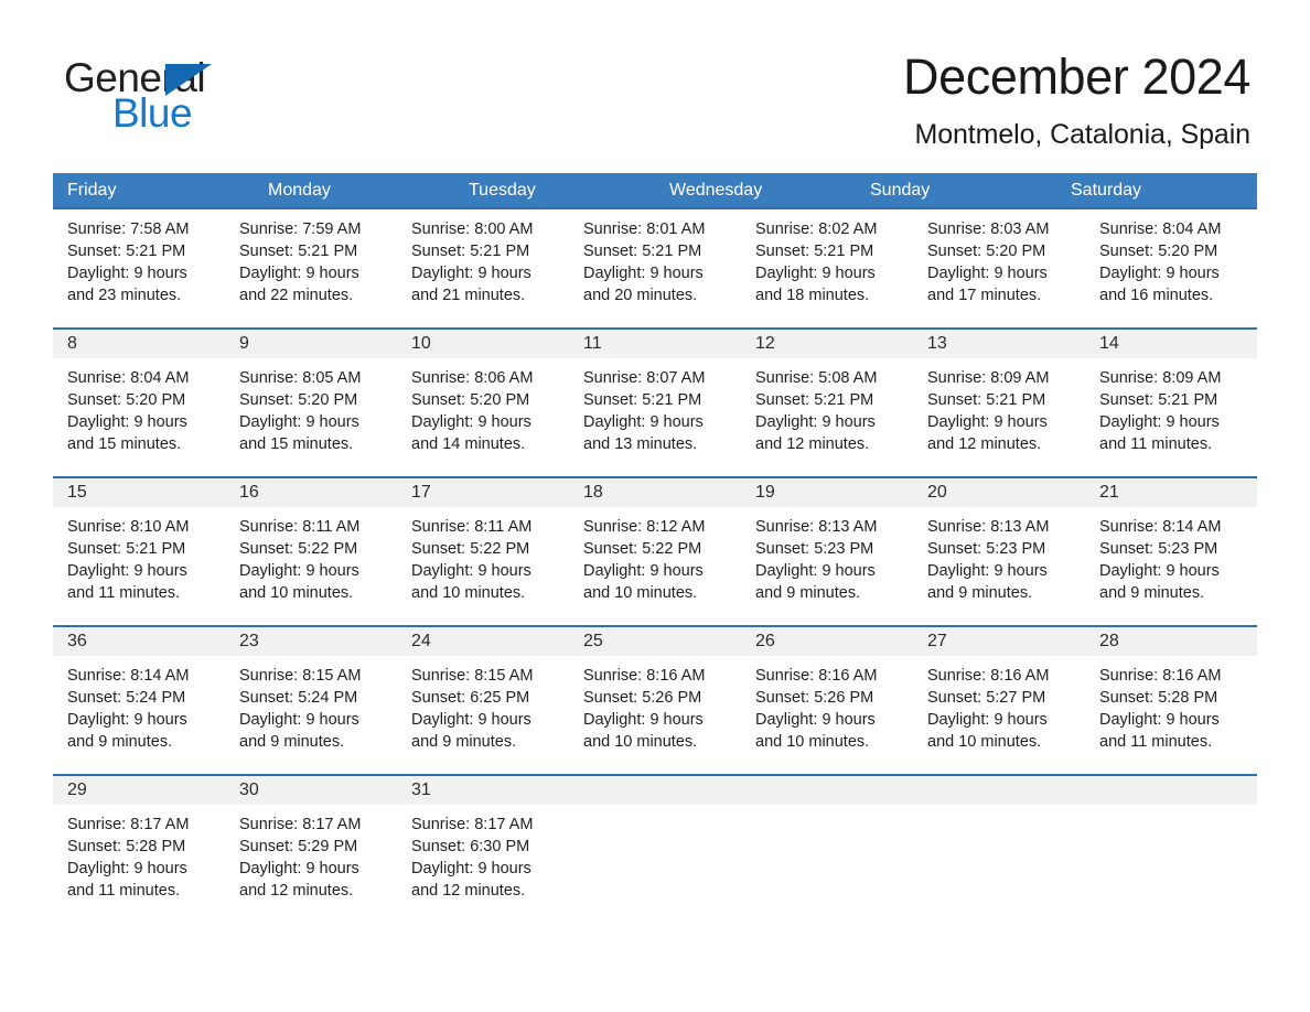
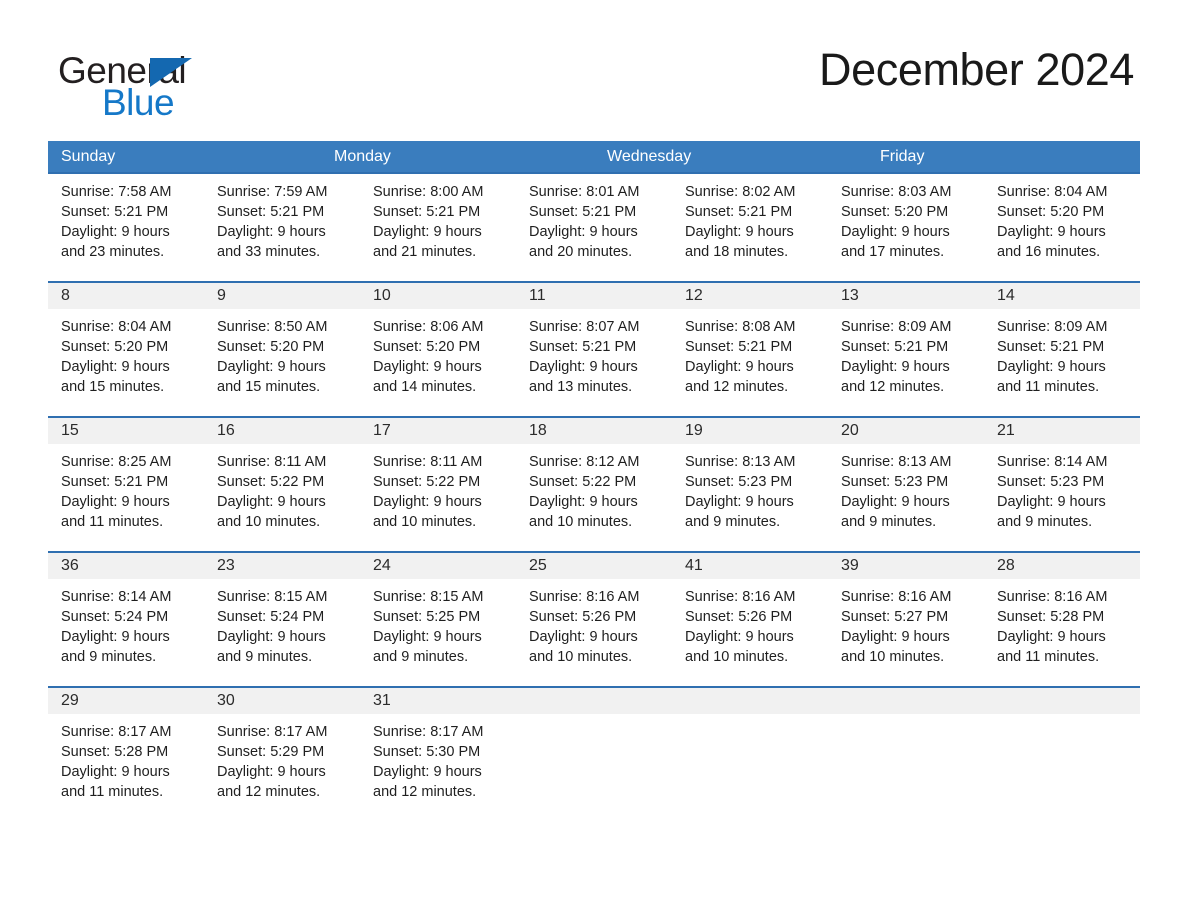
  General
  Blue
  December 2024
- Montmelo, Catalonia, Spain
- Friday
+ Sunday
  Monday
- Tuesday
  Wednesday
- Sunday
+ Friday
- Saturday
  Sunrise: 7:58 AM
  Sunset: 5:21 PM
  Daylight: 9 hours
  and 23 minutes.
  Sunrise: 7:59 AM
  Sunset: 5:21 PM
  Daylight: 9 hours
- and 22 minutes.
+ and 33 minutes.
  Sunrise: 8:00 AM
  Sunset: 5:21 PM
  Daylight: 9 hours
  and 21 minutes.
  Sunrise: 8:01 AM
  Sunset: 5:21 PM
  Daylight: 9 hours
  and 20 minutes.
  Sunrise: 8:02 AM
  Sunset: 5:21 PM
  Daylight: 9 hours
  and 18 minutes.
  Sunrise: 8:03 AM
  Sunset: 5:20 PM
  Daylight: 9 hours
  and 17 minutes.
  Sunrise: 8:04 AM
  Sunset: 5:20 PM
  Daylight: 9 hours
  and 16 minutes.
  8
  9
  10
  11
  12
  13
  14
  Sunrise: 8:04 AM
  Sunset: 5:20 PM
  Daylight: 9 hours
  and 15 minutes.
- Sunrise: 8:05 AM
+ Sunrise: 8:50 AM
  Sunset: 5:20 PM
  Daylight: 9 hours
  and 15 minutes.
  Sunrise: 8:06 AM
  Sunset: 5:20 PM
  Daylight: 9 hours
  and 14 minutes.
  Sunrise: 8:07 AM
  Sunset: 5:21 PM
  Daylight: 9 hours
  and 13 minutes.
- Sunrise: 5:08 AM
+ Sunrise: 8:08 AM
  Sunset: 5:21 PM
  Daylight: 9 hours
  and 12 minutes.
  Sunrise: 8:09 AM
  Sunset: 5:21 PM
  Daylight: 9 hours
  and 12 minutes.
  Sunrise: 8:09 AM
  Sunset: 5:21 PM
  Daylight: 9 hours
  and 11 minutes.
  15
  16
  17
  18
  19
  20
  21
- Sunrise: 8:10 AM
+ Sunrise: 8:25 AM
  Sunset: 5:21 PM
  Daylight: 9 hours
  and 11 minutes.
  Sunrise: 8:11 AM
  Sunset: 5:22 PM
  Daylight: 9 hours
  and 10 minutes.
  Sunrise: 8:11 AM
  Sunset: 5:22 PM
  Daylight: 9 hours
  and 10 minutes.
  Sunrise: 8:12 AM
  Sunset: 5:22 PM
  Daylight: 9 hours
  and 10 minutes.
  Sunrise: 8:13 AM
  Sunset: 5:23 PM
  Daylight: 9 hours
  and 9 minutes.
  Sunrise: 8:13 AM
  Sunset: 5:23 PM
  Daylight: 9 hours
  and 9 minutes.
  Sunrise: 8:14 AM
  Sunset: 5:23 PM
  Daylight: 9 hours
  and 9 minutes.
  36
  23
  24
  25
- 26
+ 41
- 27
+ 39
  28
  Sunrise: 8:14 AM
  Sunset: 5:24 PM
  Daylight: 9 hours
  and 9 minutes.
  Sunrise: 8:15 AM
  Sunset: 5:24 PM
  Daylight: 9 hours
  and 9 minutes.
  Sunrise: 8:15 AM
- Sunset: 6:25 PM
+ Sunset: 5:25 PM
  Daylight: 9 hours
  and 9 minutes.
  Sunrise: 8:16 AM
  Sunset: 5:26 PM
  Daylight: 9 hours
  and 10 minutes.
  Sunrise: 8:16 AM
  Sunset: 5:26 PM
  Daylight: 9 hours
  and 10 minutes.
  Sunrise: 8:16 AM
  Sunset: 5:27 PM
  Daylight: 9 hours
  and 10 minutes.
  Sunrise: 8:16 AM
  Sunset: 5:28 PM
  Daylight: 9 hours
  and 11 minutes.
  29
  30
  31
  Sunrise: 8:17 AM
  Sunset: 5:28 PM
  Daylight: 9 hours
  and 11 minutes.
  Sunrise: 8:17 AM
  Sunset: 5:29 PM
  Daylight: 9 hours
  and 12 minutes.
  Sunrise: 8:17 AM
- Sunset: 6:30 PM
+ Sunset: 5:30 PM
  Daylight: 9 hours
  and 12 minutes.
